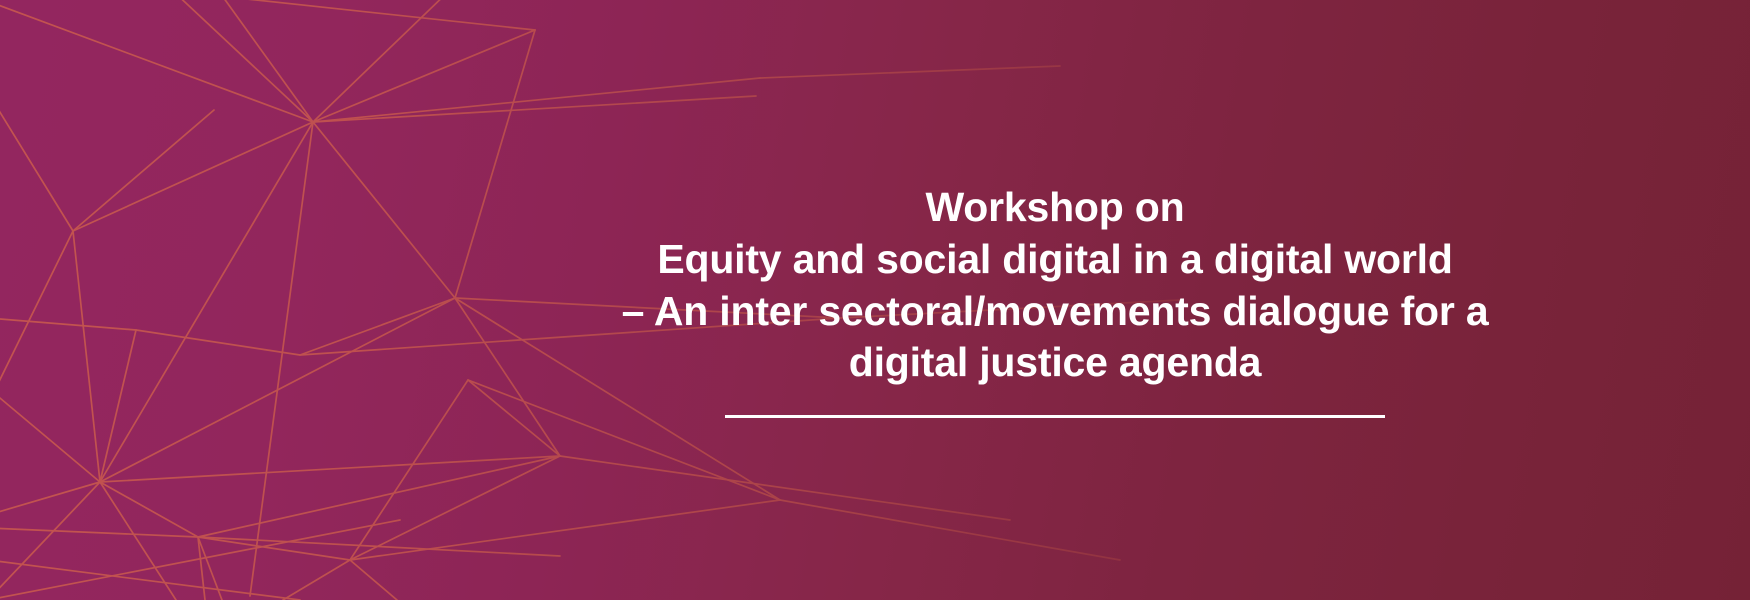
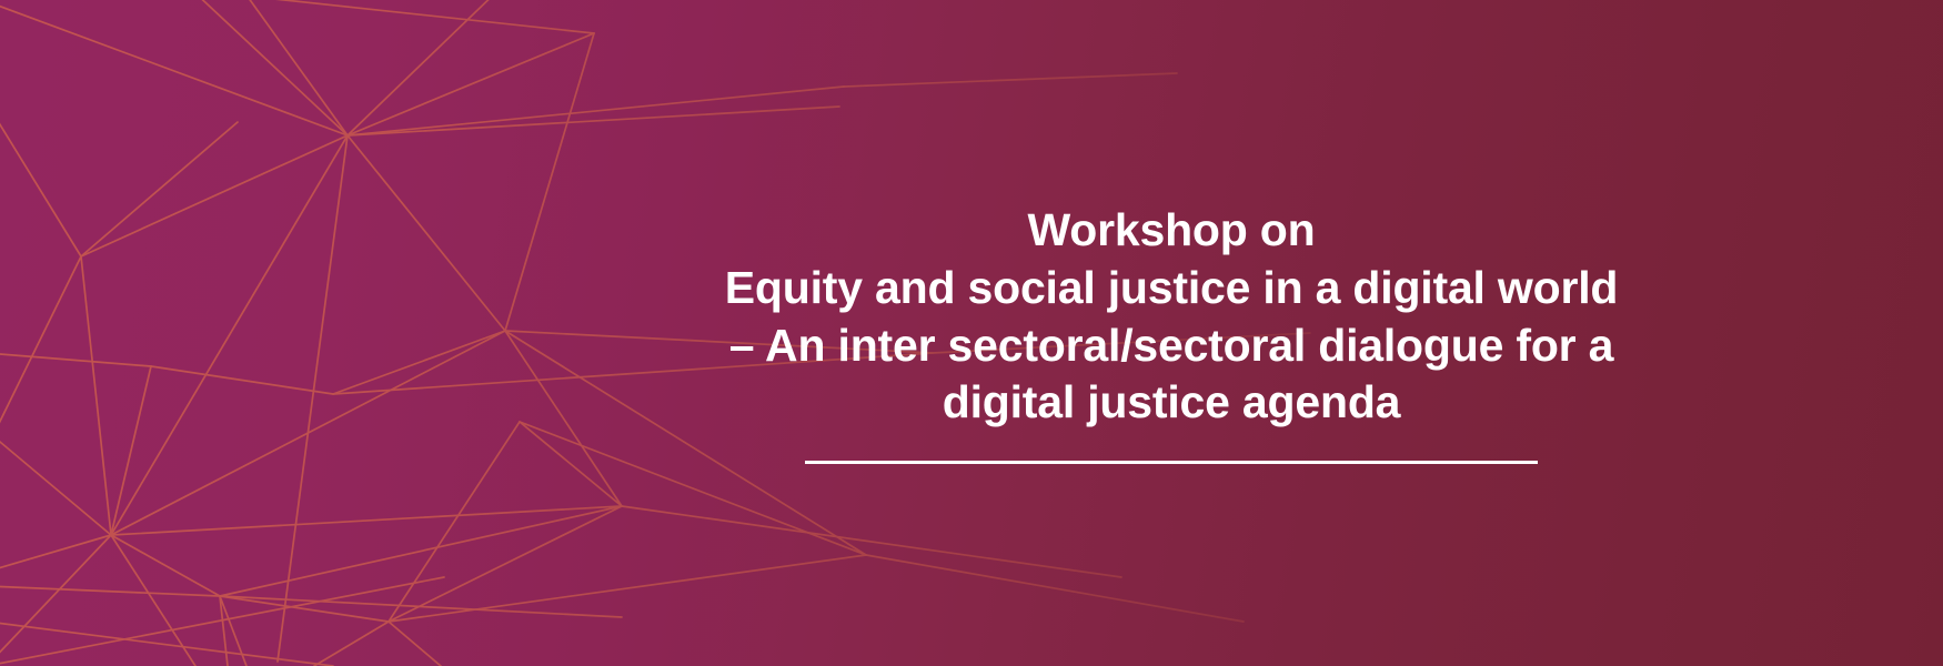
  Workshop on
- Equity and social digital in a digital world
+ Equity and social justice in a digital world
- – An inter sectoral/movements dialogue for a
+ – An inter sectoral/sectoral dialogue for a
  digital justice agenda
